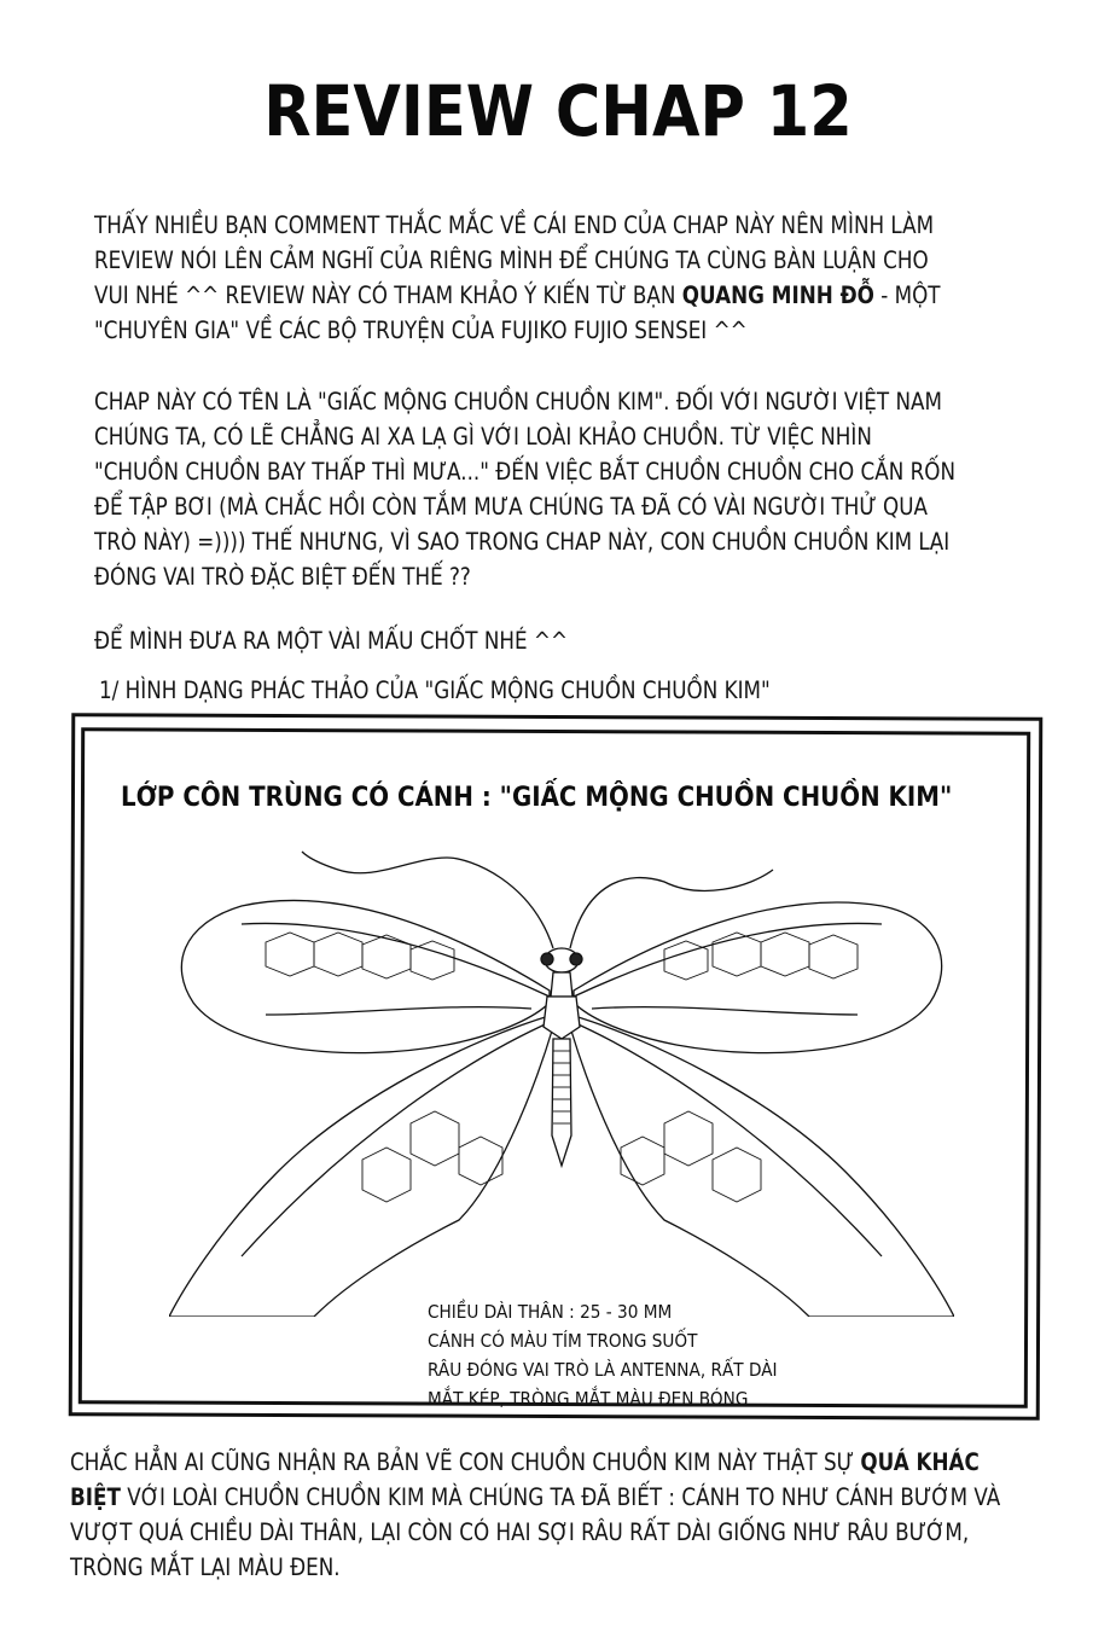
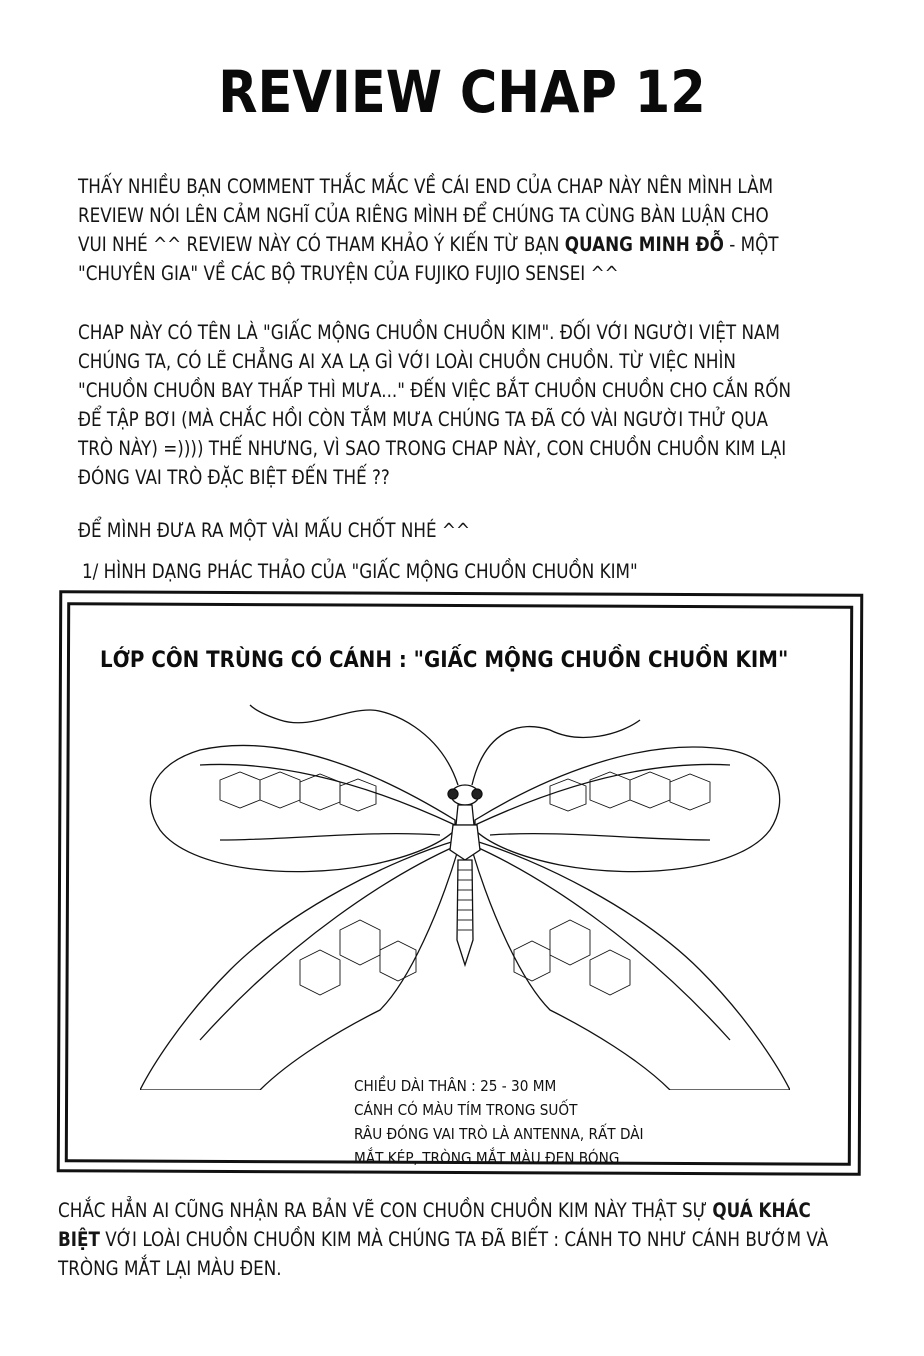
  REVIEW CHAP 12
  THẤY NHIỀU BẠN COMMENT THẮC MẮC VỀ CÁI END CỦA CHAP NÀY NÊN MÌNH LÀM
  REVIEW NÓI LÊN CẢM NGHĨ CỦA RIÊNG MÌNH ĐỂ CHÚNG TA CÙNG BÀN LUẬN CHO
  VUI NHÉ ^^ REVIEW NÀY CÓ THAM KHẢO Ý KIẾN TỪ BẠN QUANG MINH ĐỖ - MỘT
  "CHUYÊN GIA" VỀ CÁC BỘ TRUYỆN CỦA FUJIKO FUJIO SENSEI ^^
  CHAP NÀY CÓ TÊN LÀ "GIẤC MỘNG CHUỒN CHUỒN KIM". ĐỐI VỚI NGƯỜI VIỆT NAM
- CHÚNG TA, CÓ LẼ CHẲNG AI XA LẠ GÌ VỚI LOÀI KHẢO CHUỒN. TỪ VIỆC NHÌN
+ CHÚNG TA, CÓ LẼ CHẲNG AI XA LẠ GÌ VỚI LOÀI CHUỒN CHUỒN. TỪ VIỆC NHÌN
  "CHUỒN CHUỒN BAY THẤP THÌ MƯA..." ĐẾN VIỆC BẮT CHUỒN CHUỒN CHO CẮN RỐN
  ĐỂ TẬP BƠI (MÀ CHẮC HỒI CÒN TẮM MƯA CHÚNG TA ĐÃ CÓ VÀI NGƯỜI THỬ QUA
  TRÒ NÀY) =)))) THẾ NHƯNG, VÌ SAO TRONG CHAP NÀY, CON CHUỒN CHUỒN KIM LẠI
  ĐÓNG VAI TRÒ ĐẶC BIỆT ĐẾN THẾ ??
  ĐỂ MÌNH ĐƯA RA MỘT VÀI MẤU CHỐT NHÉ ^^
  1/ HÌNH DẠNG PHÁC THẢO CỦA "GIẤC MỘNG CHUỒN CHUỒN KIM"
  LỚP CÔN TRÙNG CÓ CÁNH : "GIẤC MỘNG CHUỒN CHUỒN KIM"
  CHIỀU DÀI THÂN : 25 - 30 MM
  CÁNH CÓ MÀU TÍM TRONG SUỐT
  RÂU ĐÓNG VAI TRÒ LÀ ANTENNA, RẤT DÀI
  MẮT KÉP, TRÒNG MẮT MÀU ĐEN BÓNG
  CHẮC HẲN AI CŨNG NHẬN RA BẢN VẼ CON CHUỒN CHUỒN KIM NÀY THẬT SỰ QUÁ KHÁC
  BIỆT VỚI LOÀI CHUỒN CHUỒN KIM MÀ CHÚNG TA ĐÃ BIẾT : CÁNH TO NHƯ CÁNH BƯỚM VÀ
- VƯỢT QUÁ CHIỀU DÀI THÂN, LẠI CÒN CÓ HAI SỢI RÂU RẤT DÀI GIỐNG NHƯ RÂU BƯỚM,
  TRÒNG MẮT LẠI MÀU ĐEN.
